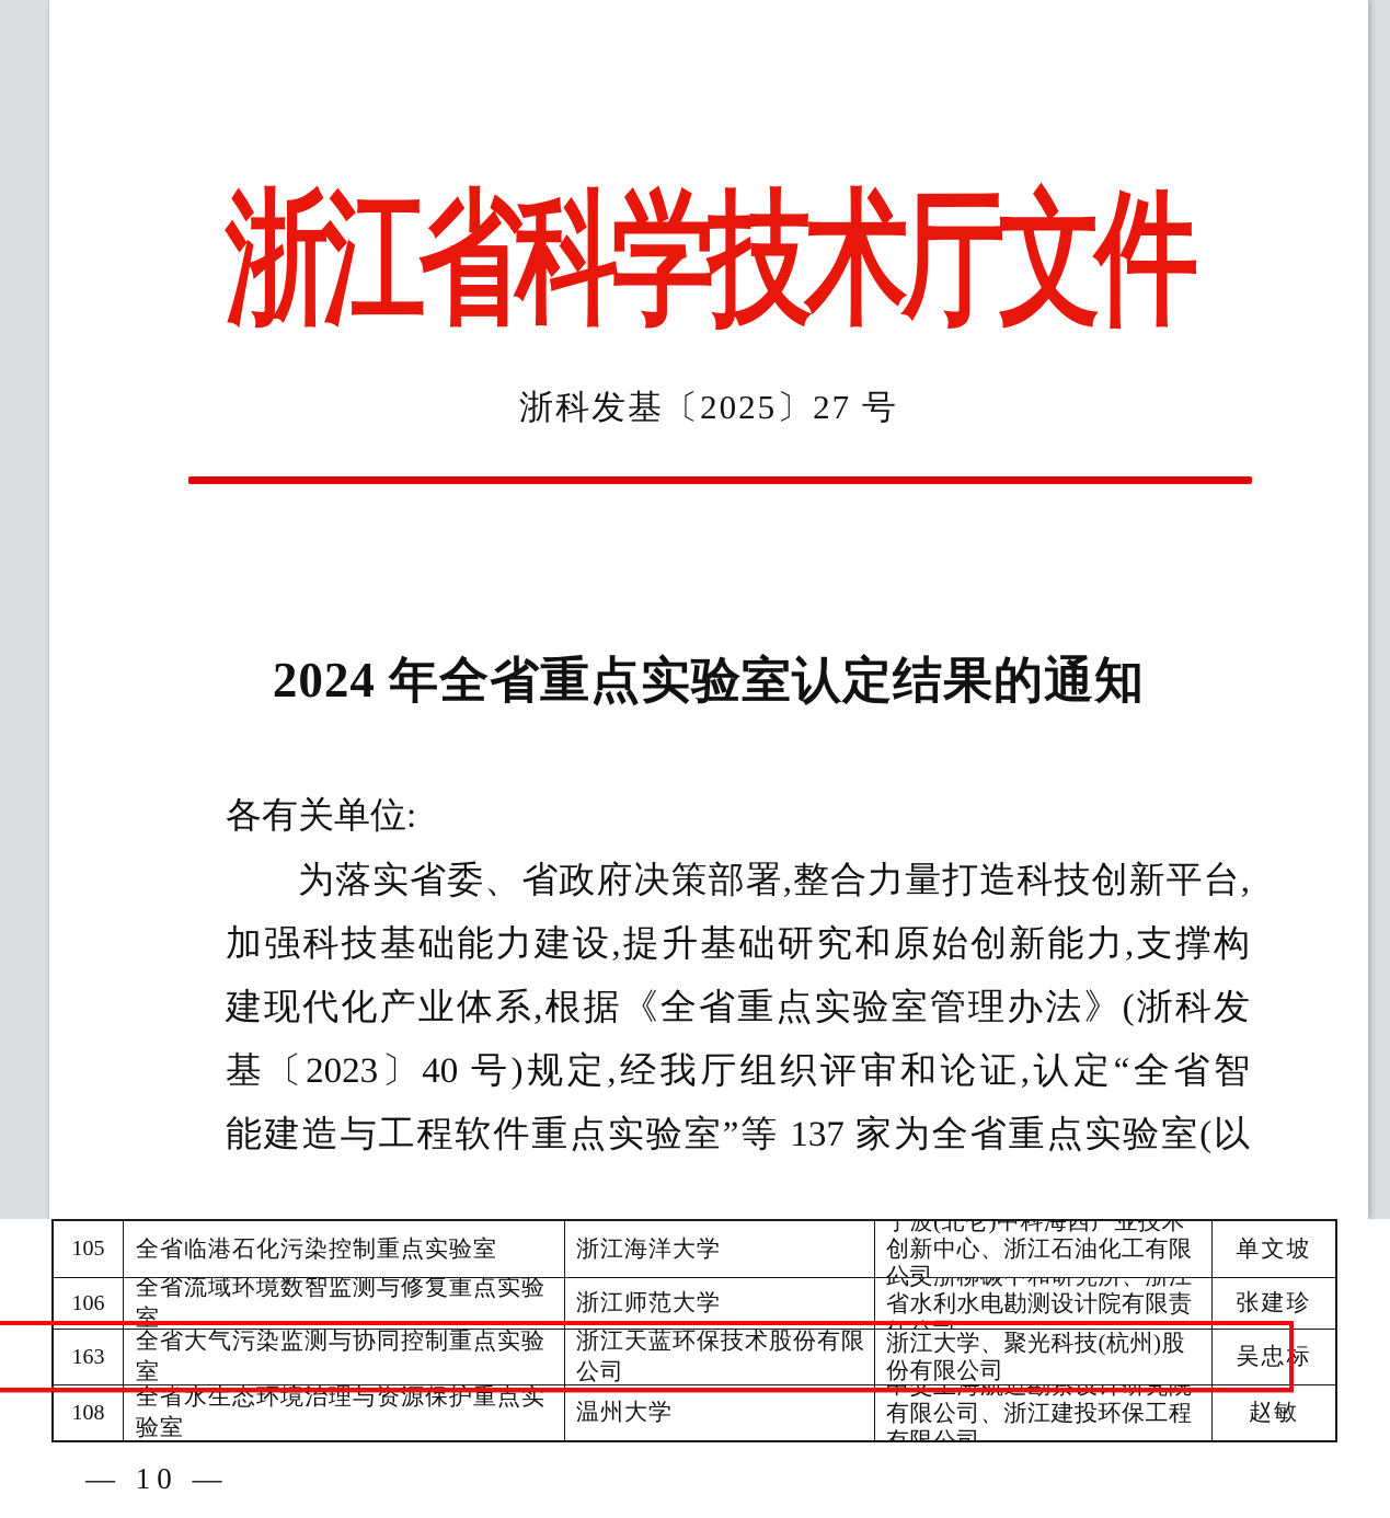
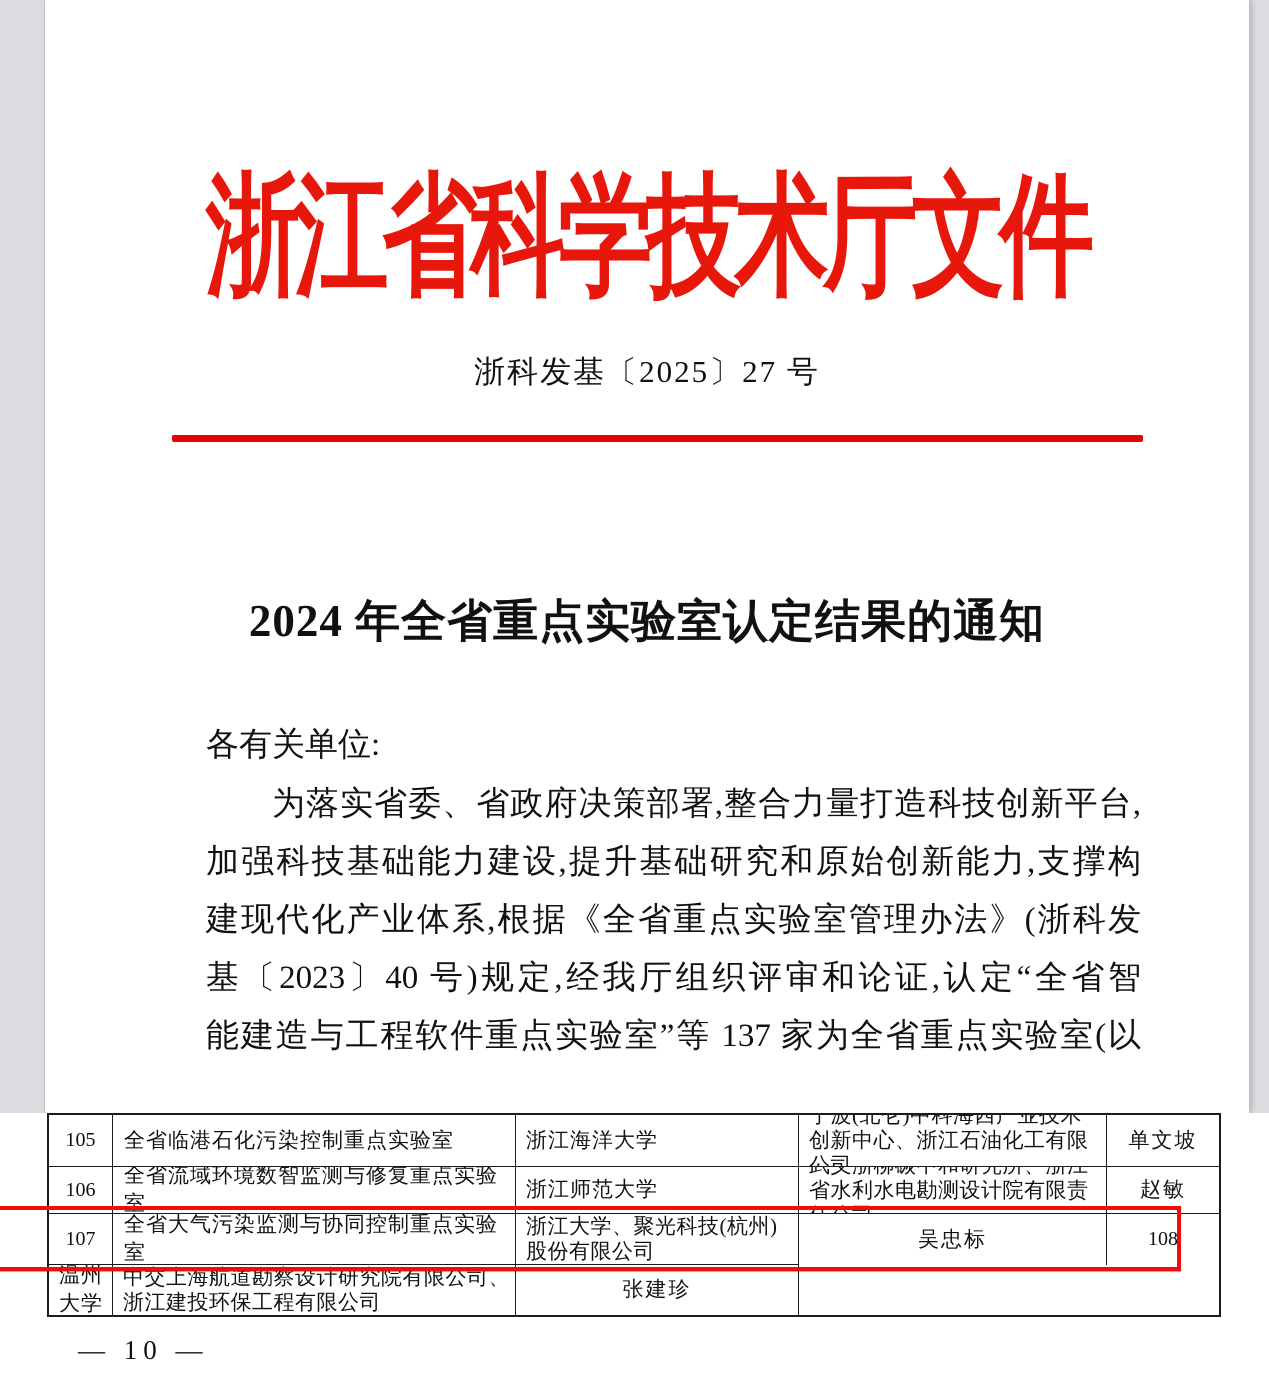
  浙江省科学技术厅文件
  浙科发基〔2025〕27 号
  2024 年全省重点实验室认定结果的通知
  各有关单位:
  为落实省委、省政府决策部署,整合力量打造科技创新平台,
  加强科技基础能力建设,提升基础研究和原始创新能力,支撑构
  建现代化产业体系,根据《全省重点实验室管理办法》(浙科发
  基〔2023〕40 号)规定,经我厅组织评审和论证,认定“全省智
  能建造与工程软件重点实验室”等 137 家为全省重点实验室(以
  105
  全省临港石化污染控制重点实验室
  浙江海洋大学
  宁波(北仑)中科海西产业技术创新中心、浙江石油化工有限公司
  单文坡
  106
  全省流域环境数智监测与修复重点实验室
  浙江师范大学
- 张建珍
+ 赵敏
- 163
+ 107
  全省大气污染监测与协同控制重点实验室
- 浙江天蓝环保技术股份有限公司
  浙江大学、聚光科技(杭州)股份有限公司
  吴忠标
  108
- 全省水生态环境治理与资源保护重点实验室
  温州大学
  中交上海航道勘察设计研究院有限公司、浙江建投环保工程有限公司
- 赵敏
+ 张建珍
  — 10 —
